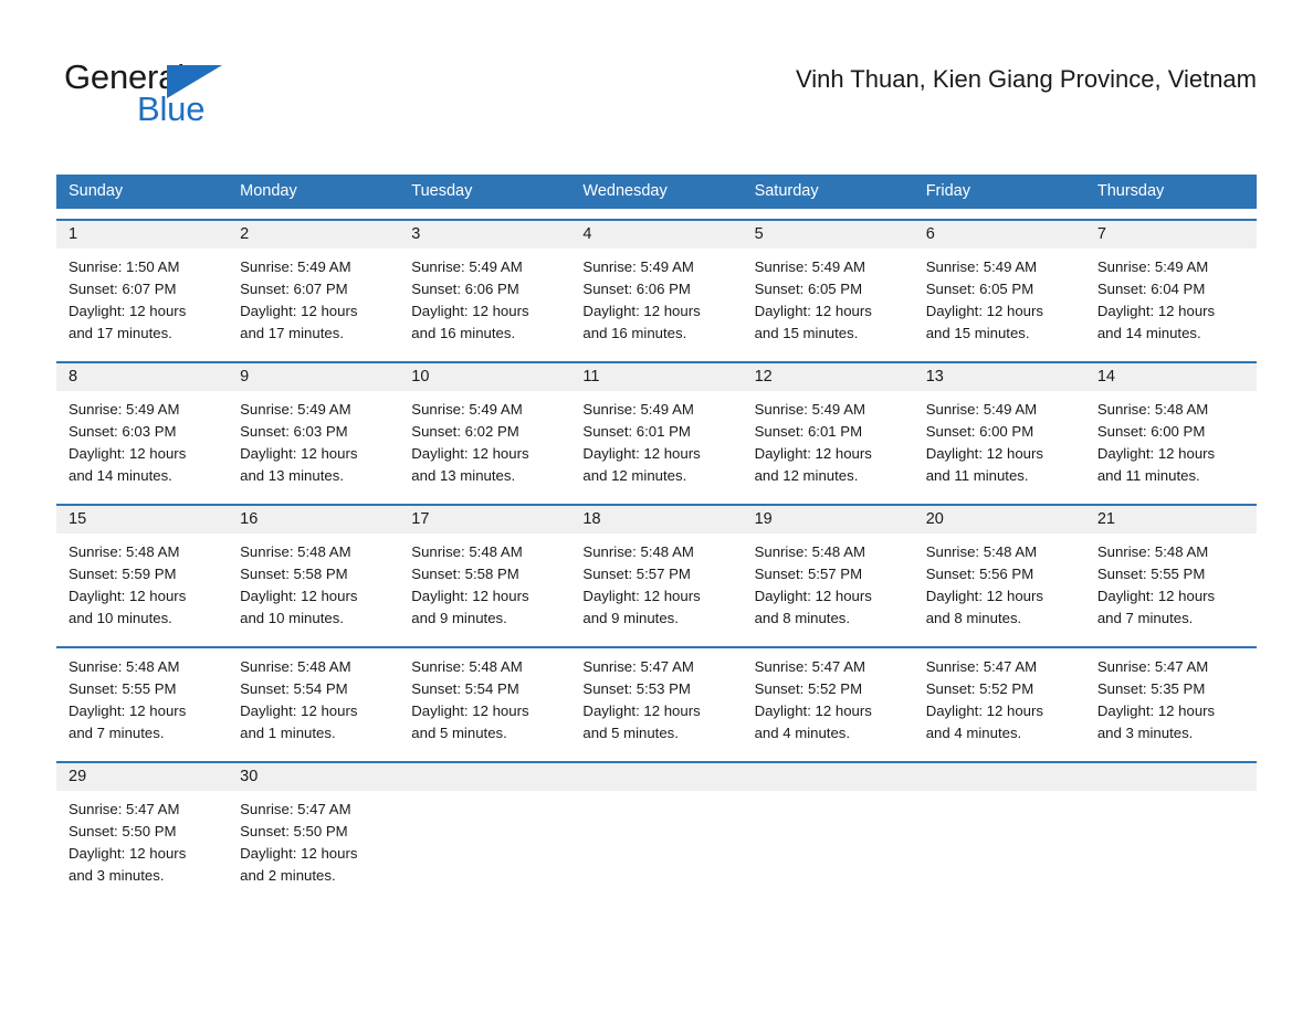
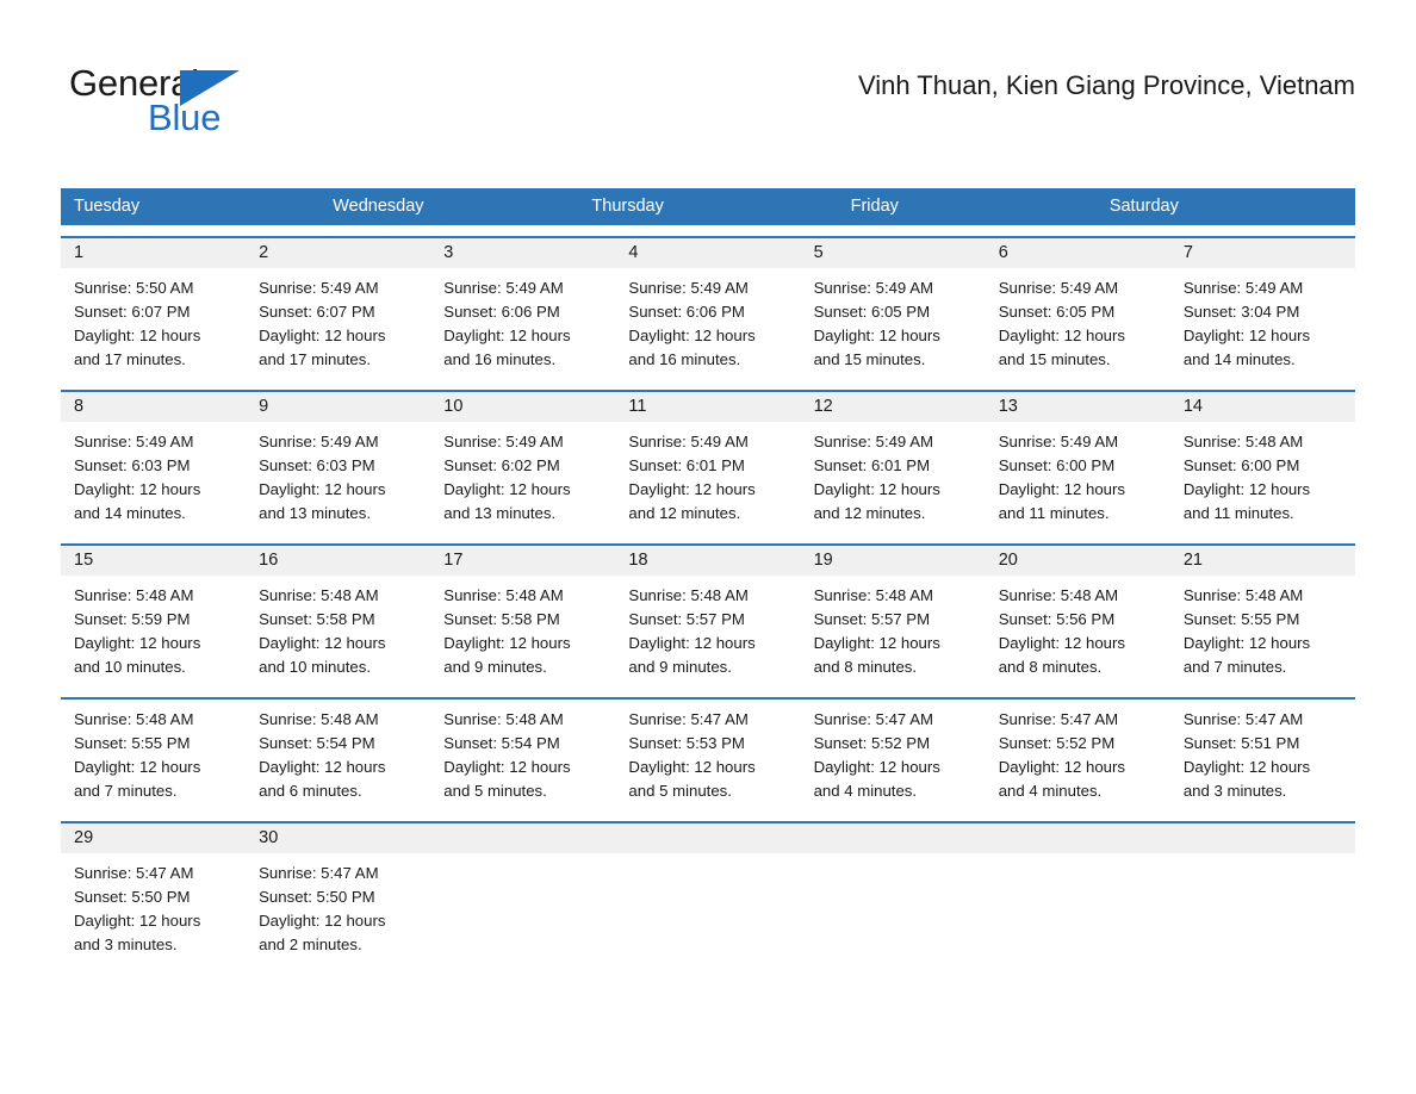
  Gener
  Blue
  Vinh Thuan, Kien Giang Province, Vietnam
- Sunday
- Monday
  Tuesday
  Wednesday
- Saturday
+ Thursday
  Friday
- Thursday
+ Saturday
  1
  2
  3
  4
  5
  6
  7
- Sunrise: 1:50 AM
+ Sunrise: 5:50 AM
  Sunset: 6:07 PM
  Daylight: 12 hours
  and 17 minutes.
  Sunrise: 5:49 AM
  Sunset: 6:07 PM
  Daylight: 12 hours
  and 17 minutes.
  Sunrise: 5:49 AM
  Sunset: 6:06 PM
  Daylight: 12 hours
  and 16 minutes.
  Sunrise: 5:49 AM
  Sunset: 6:06 PM
  Daylight: 12 hours
  and 16 minutes.
  Sunrise: 5:49 AM
  Sunset: 6:05 PM
  Daylight: 12 hours
  and 15 minutes.
  Sunrise: 5:49 AM
  Sunset: 6:05 PM
  Daylight: 12 hours
  and 15 minutes.
  Sunrise: 5:49 AM
- Sunset: 6:04 PM
+ Sunset: 3:04 PM
  Daylight: 12 hours
  and 14 minutes.
  8
  9
  10
  11
  12
  13
  14
  Sunrise: 5:49 AM
  Sunset: 6:03 PM
  Daylight: 12 hours
  and 14 minutes.
  Sunrise: 5:49 AM
  Sunset: 6:03 PM
  Daylight: 12 hours
  and 13 minutes.
  Sunrise: 5:49 AM
  Sunset: 6:02 PM
  Daylight: 12 hours
  and 13 minutes.
  Sunrise: 5:49 AM
  Sunset: 6:01 PM
  Daylight: 12 hours
  and 12 minutes.
  Sunrise: 5:49 AM
  Sunset: 6:01 PM
  Daylight: 12 hours
  and 12 minutes.
  Sunrise: 5:49 AM
  Sunset: 6:00 PM
  Daylight: 12 hours
  and 11 minutes.
  Sunrise: 5:48 AM
  Sunset: 6:00 PM
  Daylight: 12 hours
  and 11 minutes.
  15
  16
  17
  18
  19
  20
  21
  Sunrise: 5:48 AM
  Sunset: 5:59 PM
  Daylight: 12 hours
  and 10 minutes.
  Sunrise: 5:48 AM
  Sunset: 5:58 PM
  Daylight: 12 hours
  and 10 minutes.
  Sunrise: 5:48 AM
  Sunset: 5:58 PM
  Daylight: 12 hours
  and 9 minutes.
  Sunrise: 5:48 AM
  Sunset: 5:57 PM
  Daylight: 12 hours
  and 9 minutes.
  Sunrise: 5:48 AM
  Sunset: 5:57 PM
  Daylight: 12 hours
  and 8 minutes.
  Sunrise: 5:48 AM
  Sunset: 5:56 PM
  Daylight: 12 hours
  and 8 minutes.
  Sunrise: 5:48 AM
  Sunset: 5:55 PM
  Daylight: 12 hours
  and 7 minutes.
  Sunrise: 5:48 AM
  Sunset: 5:55 PM
  Daylight: 12 hours
  and 7 minutes.
  Sunrise: 5:48 AM
  Sunset: 5:54 PM
  Daylight: 12 hours
- and 1 minutes.
+ and 6 minutes.
  Sunrise: 5:48 AM
  Sunset: 5:54 PM
  Daylight: 12 hours
  and 5 minutes.
  Sunrise: 5:47 AM
  Sunset: 5:53 PM
  Daylight: 12 hours
  and 5 minutes.
  Sunrise: 5:47 AM
  Sunset: 5:52 PM
  Daylight: 12 hours
  and 4 minutes.
  Sunrise: 5:47 AM
  Sunset: 5:52 PM
  Daylight: 12 hours
  and 4 minutes.
  Sunrise: 5:47 AM
- Sunset: 5:35 PM
+ Sunset: 5:51 PM
  Daylight: 12 hours
  and 3 minutes.
  29
  30
  Sunrise: 5:47 AM
  Sunset: 5:50 PM
  Daylight: 12 hours
  and 3 minutes.
  Sunrise: 5:47 AM
  Sunset: 5:50 PM
  Daylight: 12 hours
  and 2 minutes.
